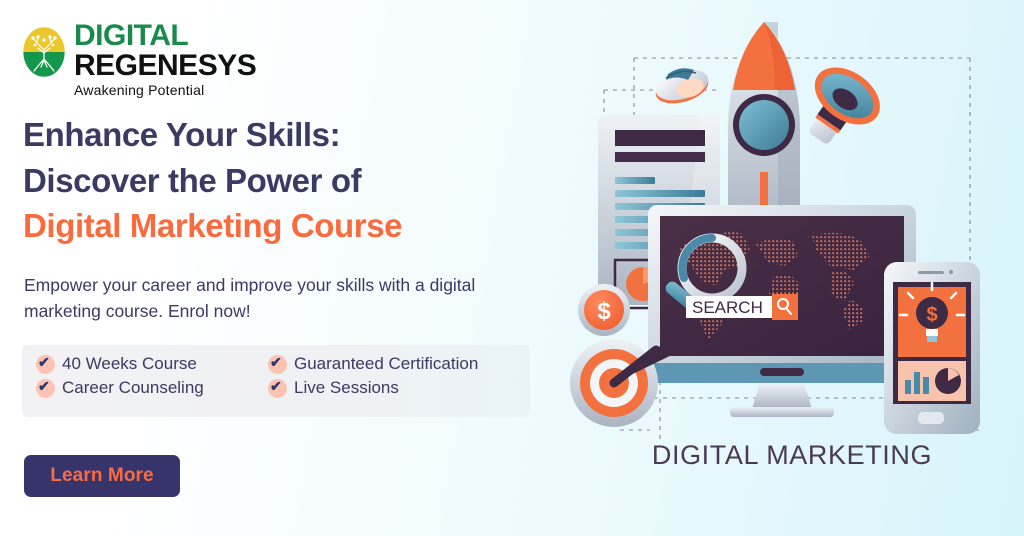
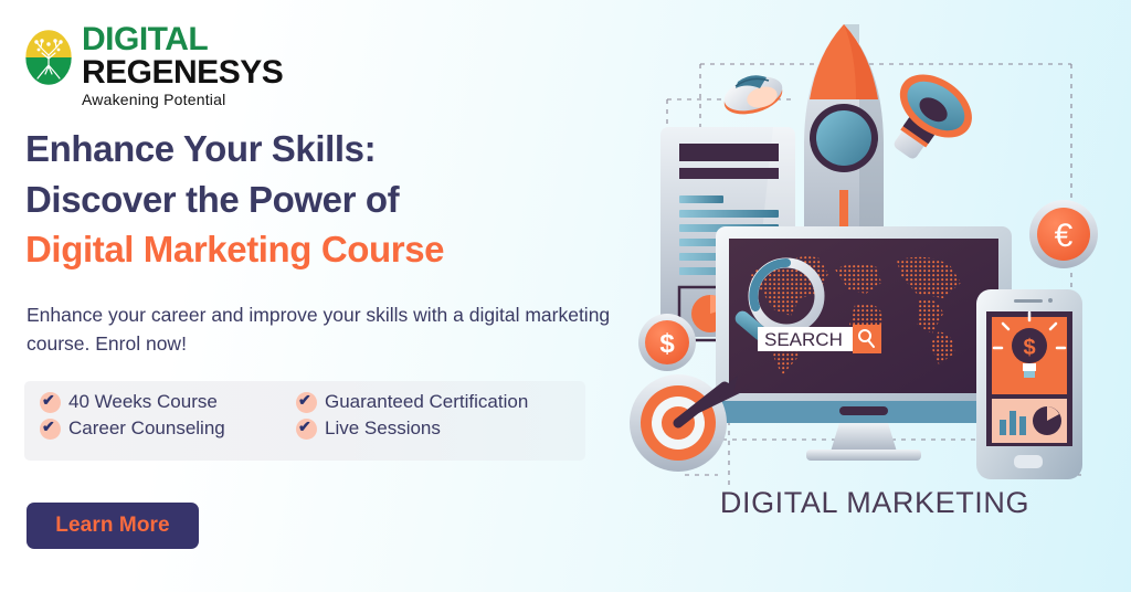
  DIGITAL
  REGENESYS
  Awakening Potential
  Enhance Your Skills:
  Discover the Power of
  Digital Marketing Course
- Empower your career and improve your skills with a digital marketing course. Enrol now!
+ Enhance your career and improve your skills with a digital marketing course. Enrol now!
  40 Weeks Course
  Guaranteed Certification
  Career Counseling
  Live Sessions
  Learn More
  SEARCH
  $
  $
+ €
  DIGITAL MARKETING
